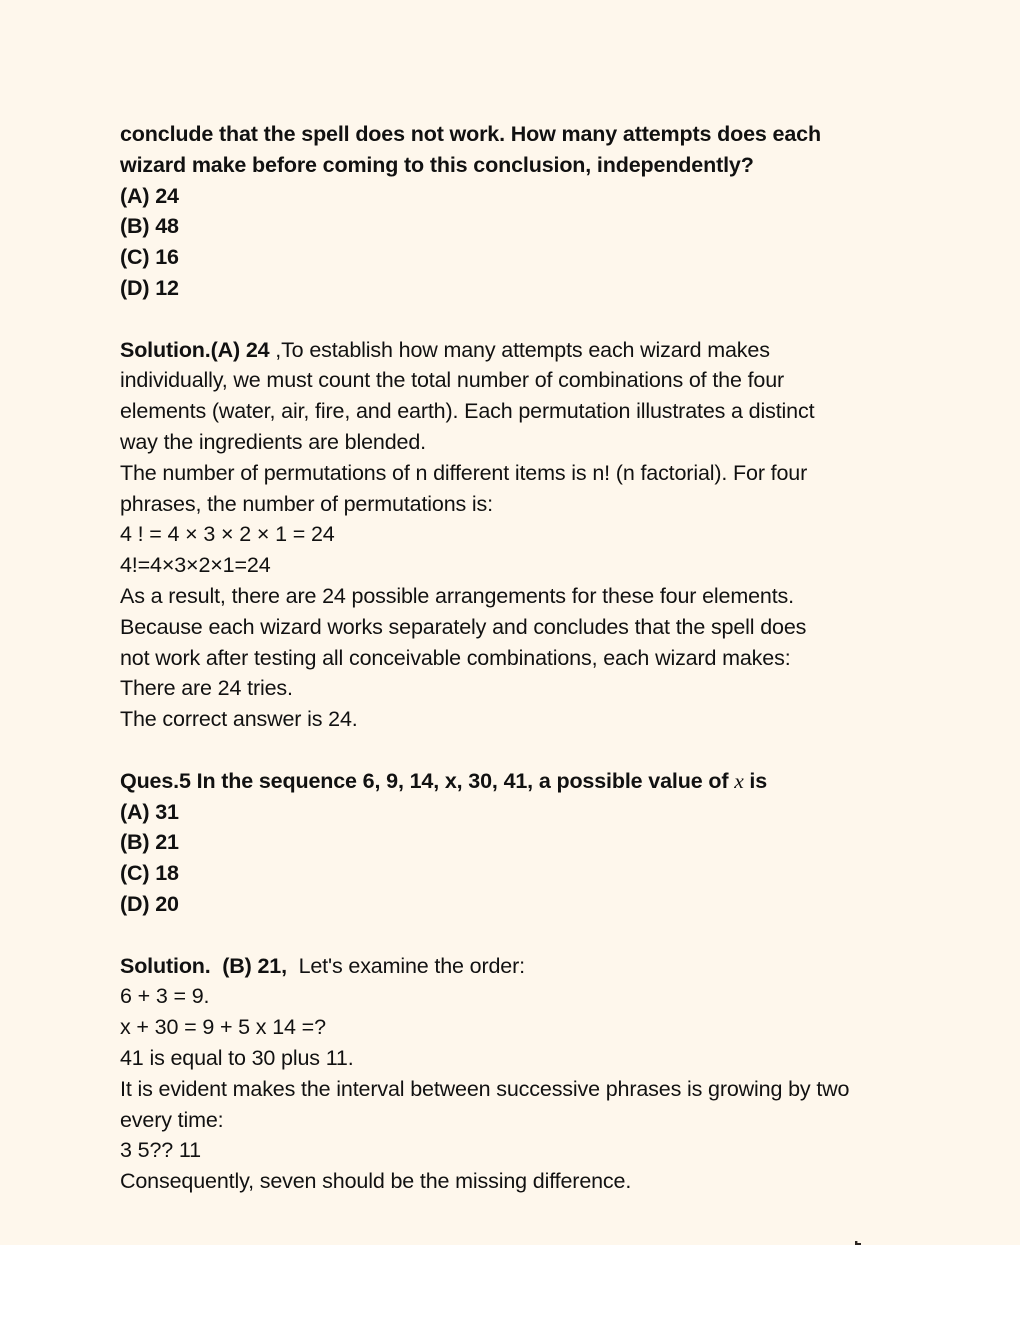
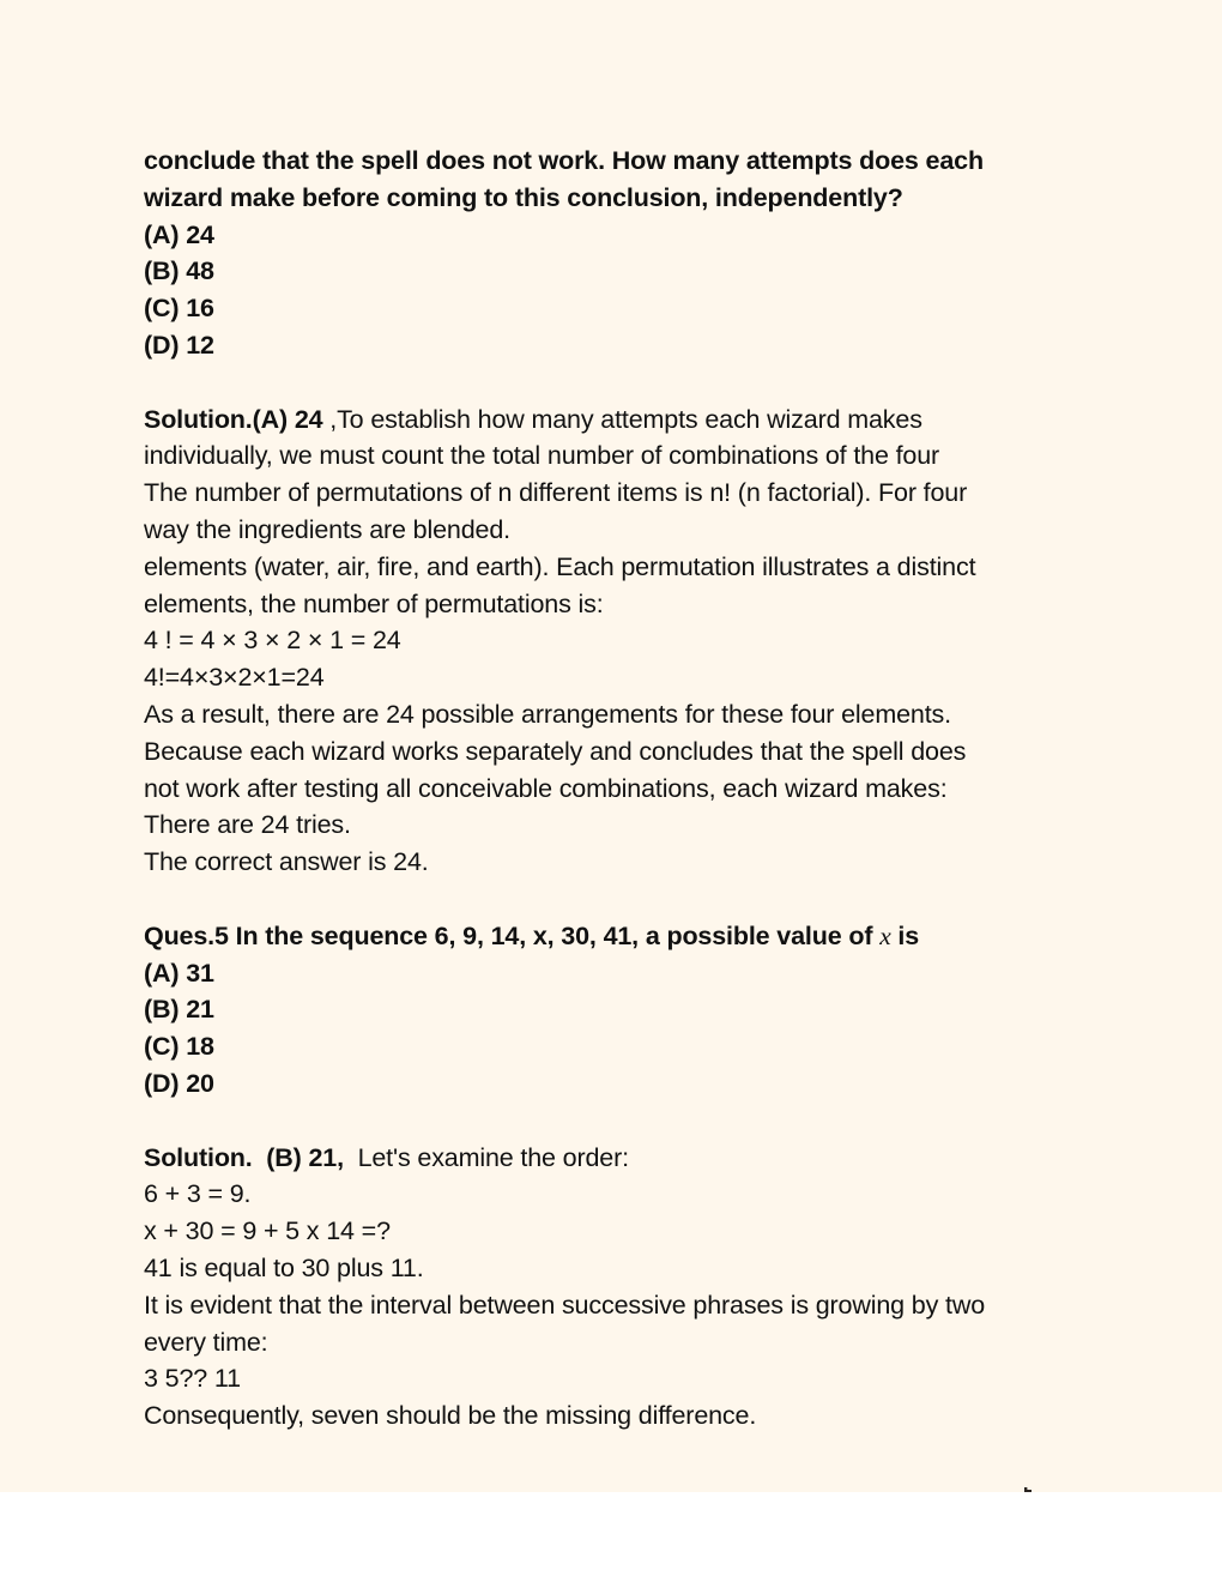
  conclude that the spell does not work. How many attempts does each
  wizard make before coming to this conclusion, independently?
  (A) 24
  (B) 48
  (C) 16
  (D) 12
  Solution.(A) 24 ,To establish how many attempts each wizard makes
  individually, we must count the total number of combinations of the four
- elements (water, air, fire, and earth). Each permutation illustrates a distinct
+ The number of permutations of n different items is n! (n factorial). For four
  way the ingredients are blended.
- The number of permutations of n different items is n! (n factorial). For four
+ elements (water, air, fire, and earth). Each permutation illustrates a distinct
- phrases, the number of permutations is:
+ elements, the number of permutations is:
  4 ! = 4 × 3 × 2 × 1 = 24
  4!=4×3×2×1=24
  As a result, there are 24 possible arrangements for these four elements.
  Because each wizard works separately and concludes that the spell does
  not work after testing all conceivable combinations, each wizard makes:
  There are 24 tries.
  The correct answer is 24.
  Ques.5 In the sequence 6, 9, 14, x, 30, 41, a possible value of x is
  (A) 31
  (B) 21
  (C) 18
  (D) 20
  Solution. (B) 21, Let's examine the order:
  6 + 3 = 9.
  x + 30 = 9 + 5 x 14 =?
  41 is equal to 30 plus 11.
- It is evident makes the interval between successive phrases is growing by two
+ It is evident that the interval between successive phrases is growing by two
  every time:
  3 5?? 11
  Consequently, seven should be the missing difference.
